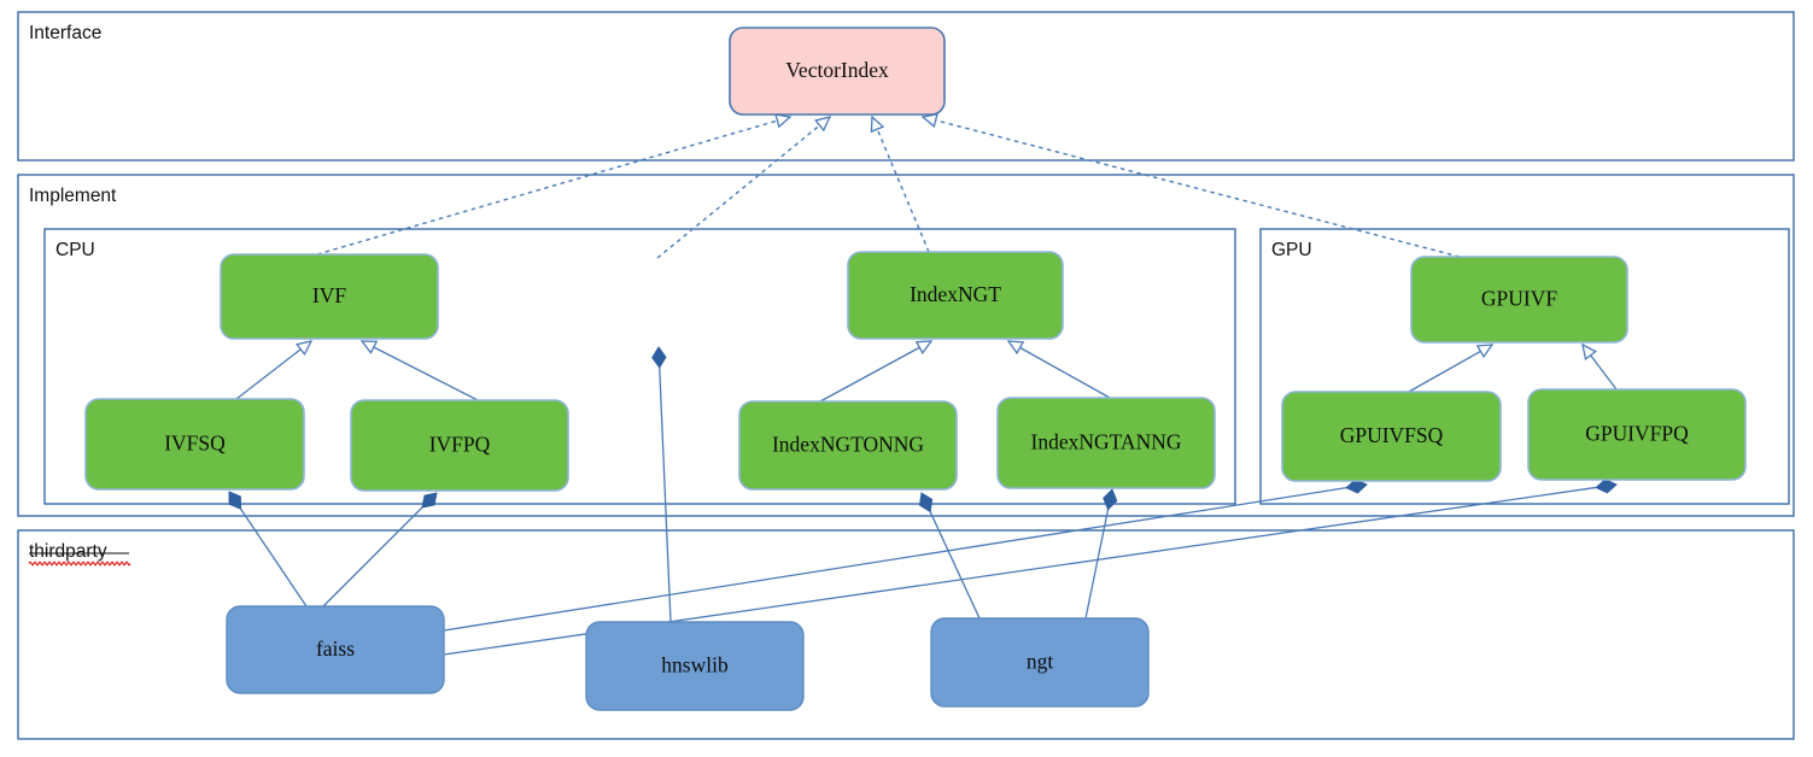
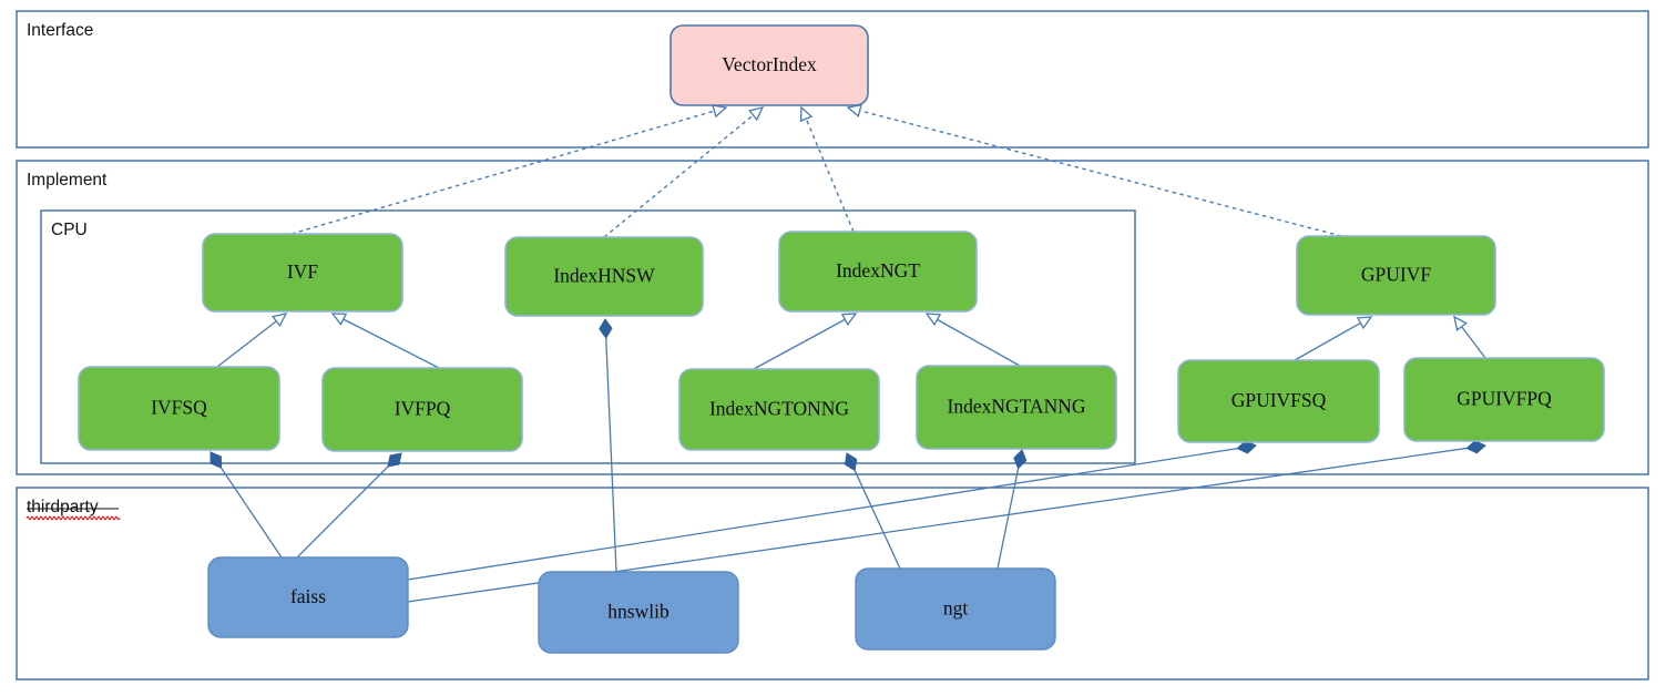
  Interface
  Implement
  CPU
- GPU
  thirdparty
  VectorIndex
  IVF
+ IndexHNSW
  IndexNGT
  IVFSQ
  IVFPQ
  IndexNGTONNG
  IndexNGTANNG
  GPUIVF
  GPUIVFSQ
  GPUIVFPQ
  faiss
  hnswlib
  ngt
